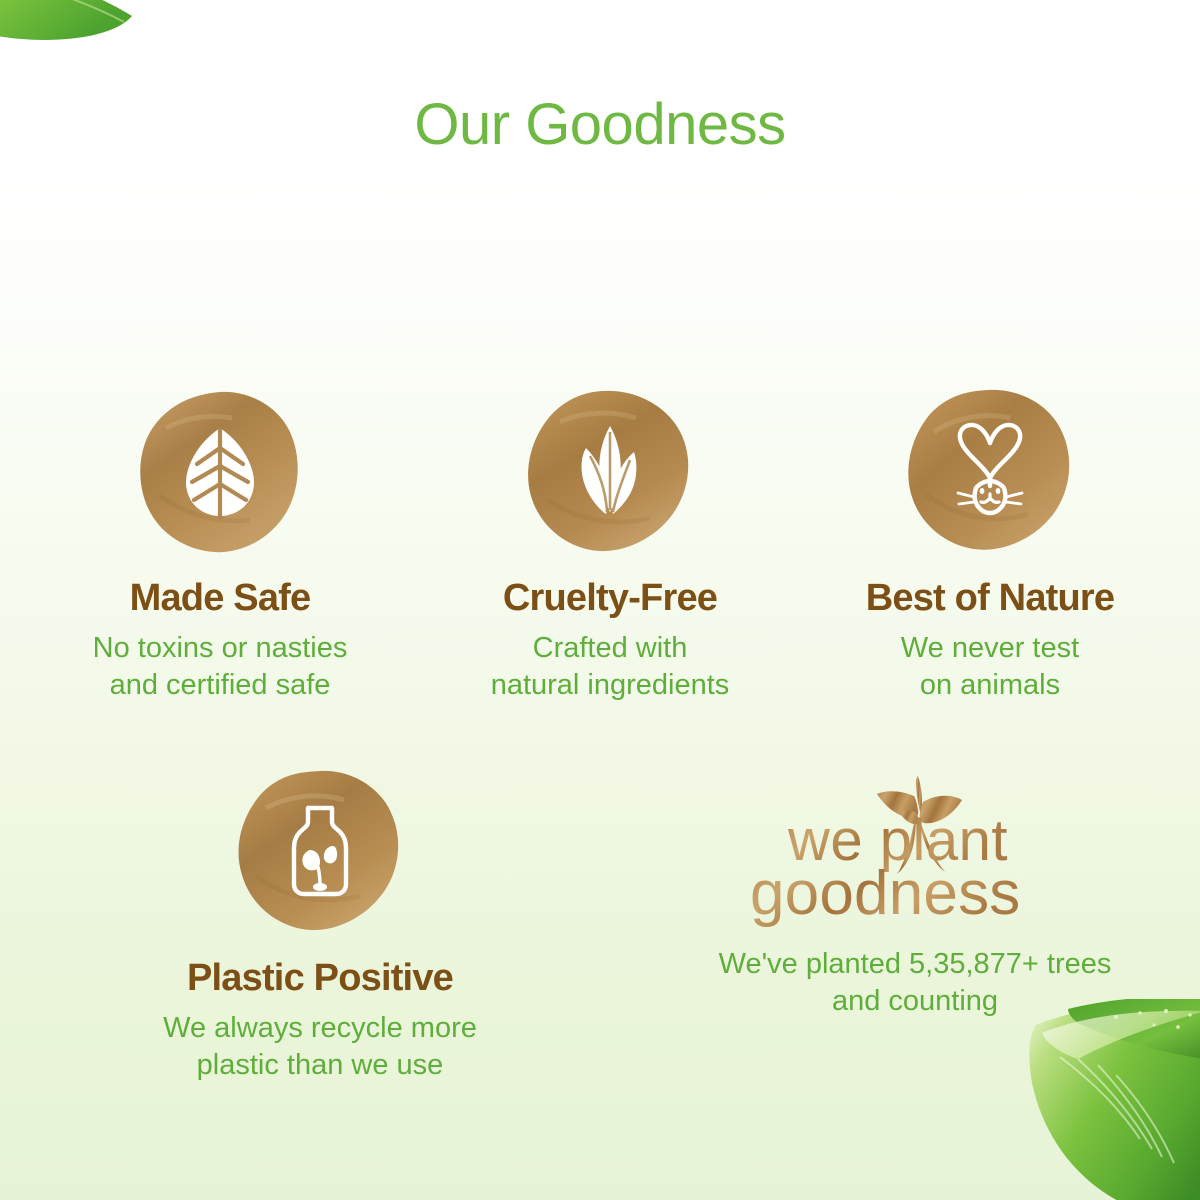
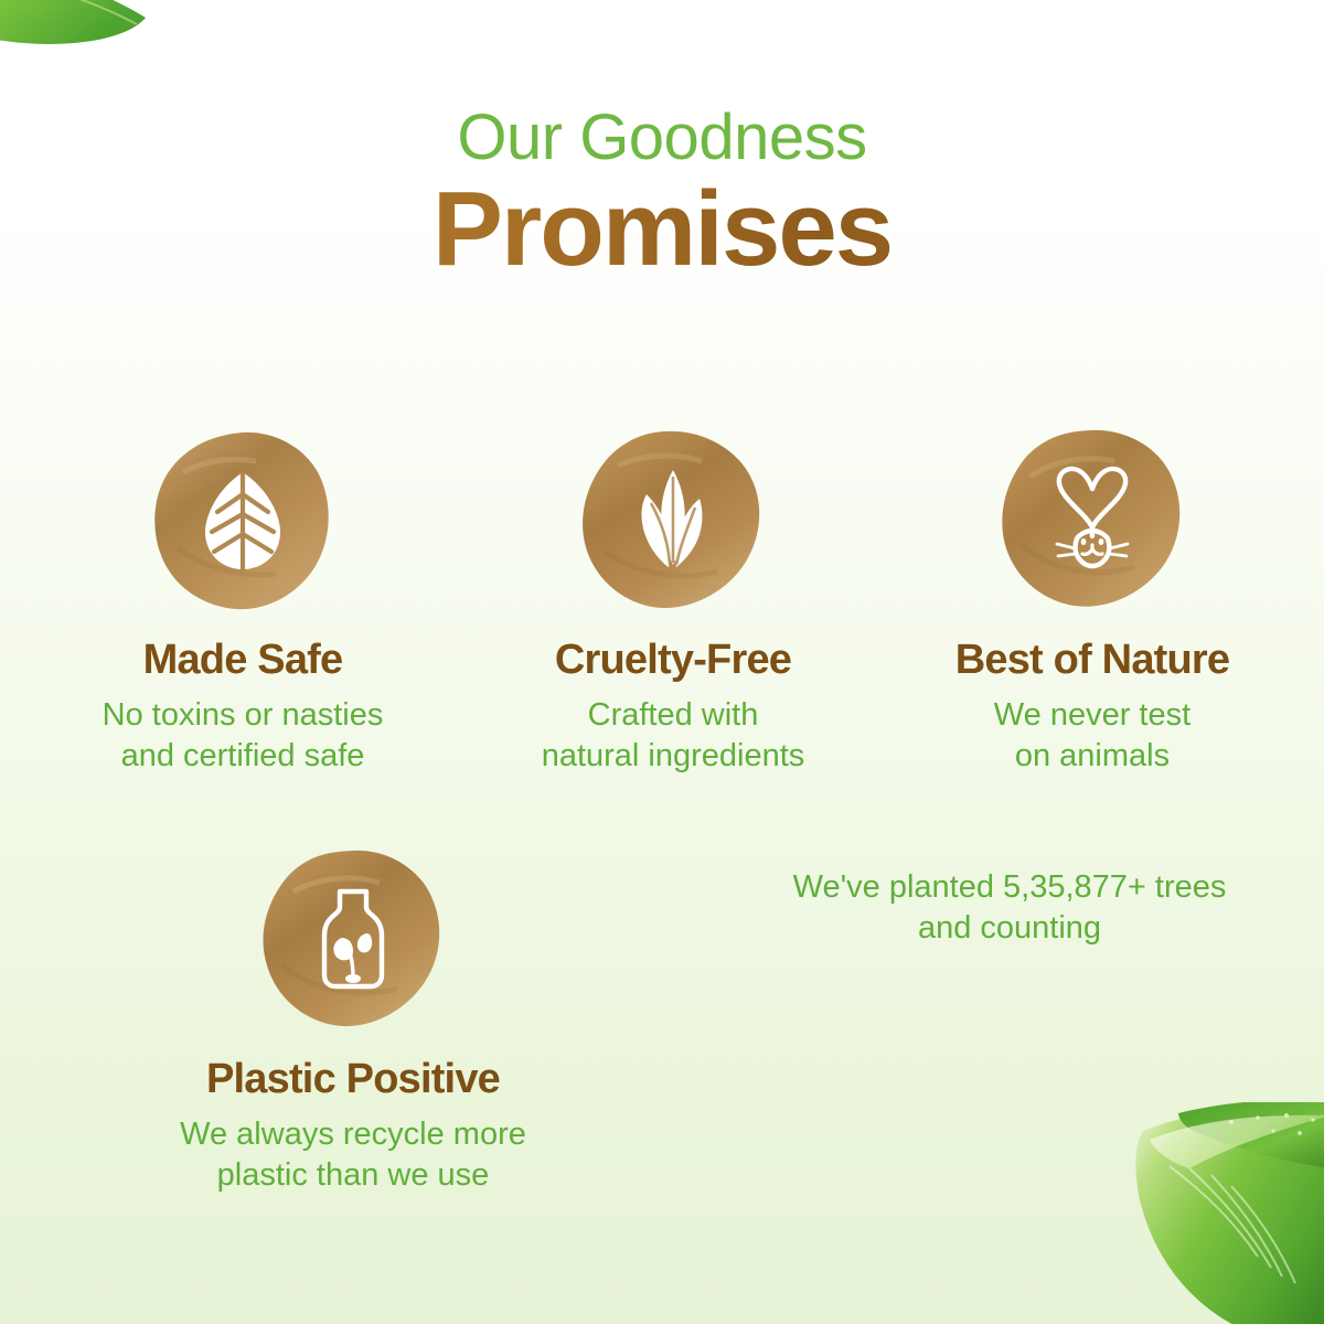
  Our Goodness
+ Promises
  Made Safe
  No toxins or nasties
  and certified safe
  Cruelty-Free
  Crafted with
  natural ingredients
  Best of Nature
  We never test
  on animals
  Plastic Positive
  We always recycle more
  plastic than we use
- we plant
- goodness
  We've planted 5,35,877+ trees
  and counting
